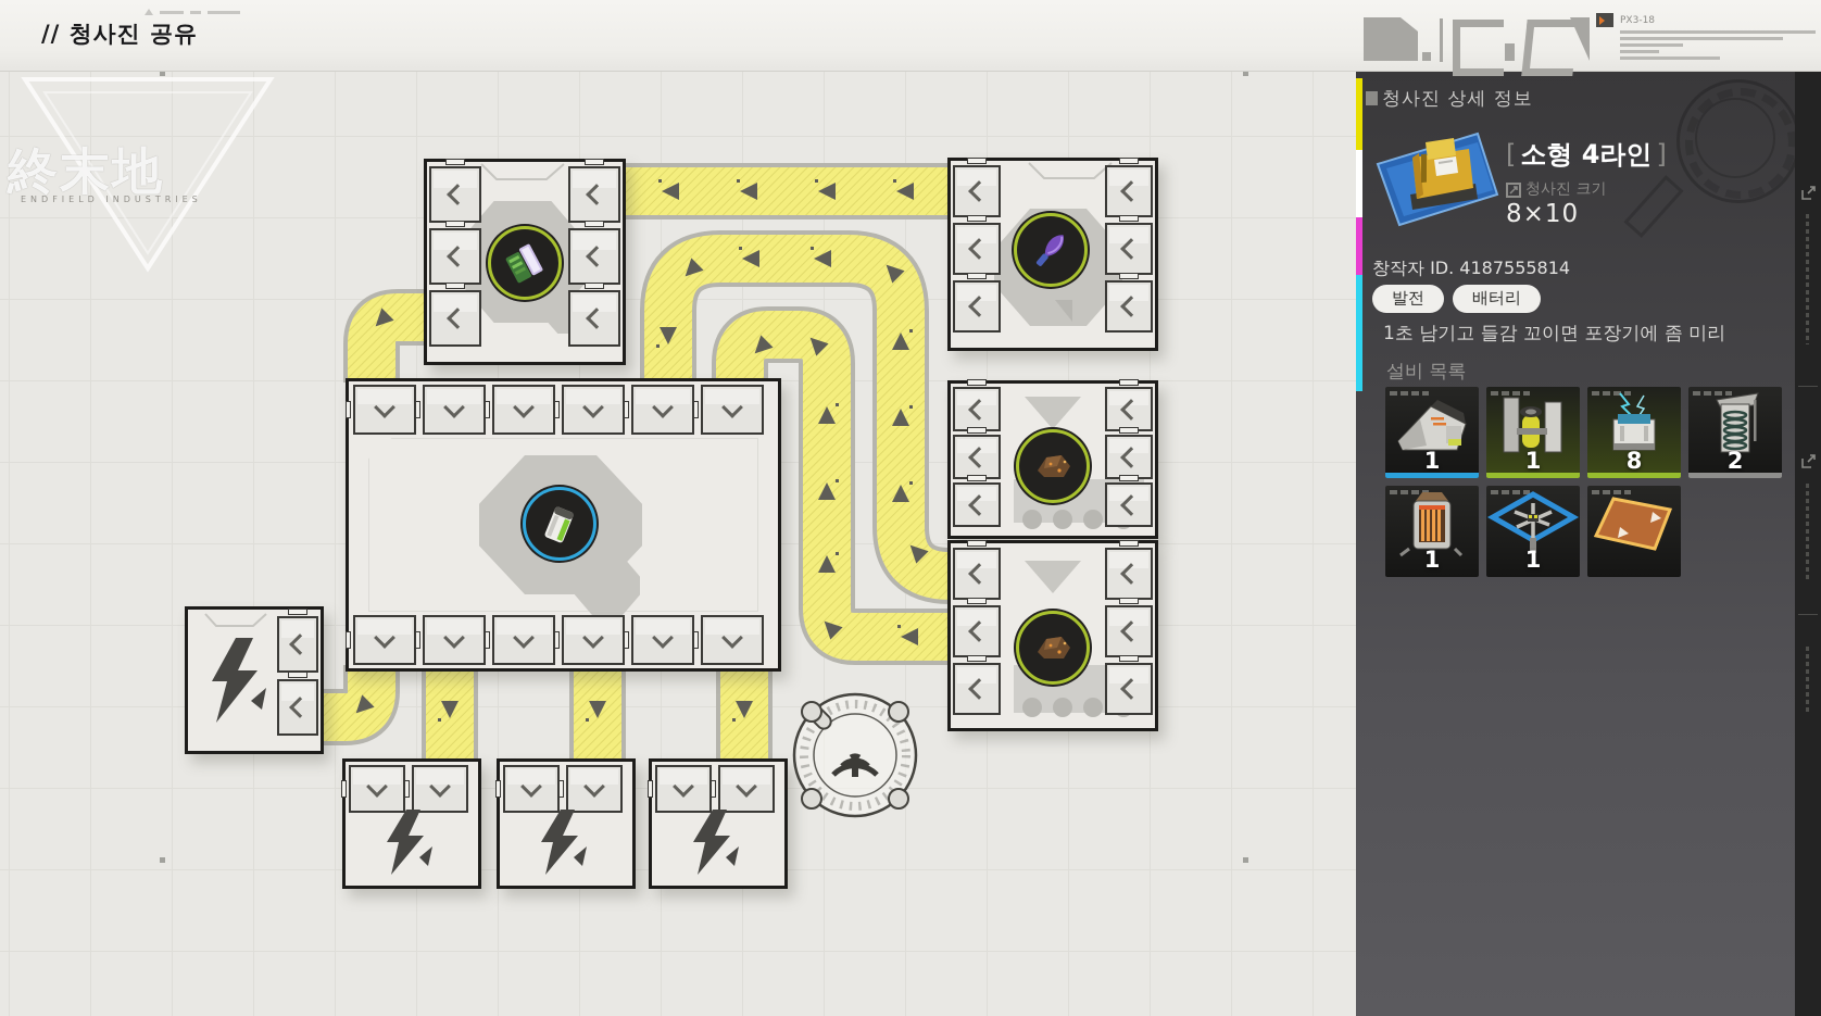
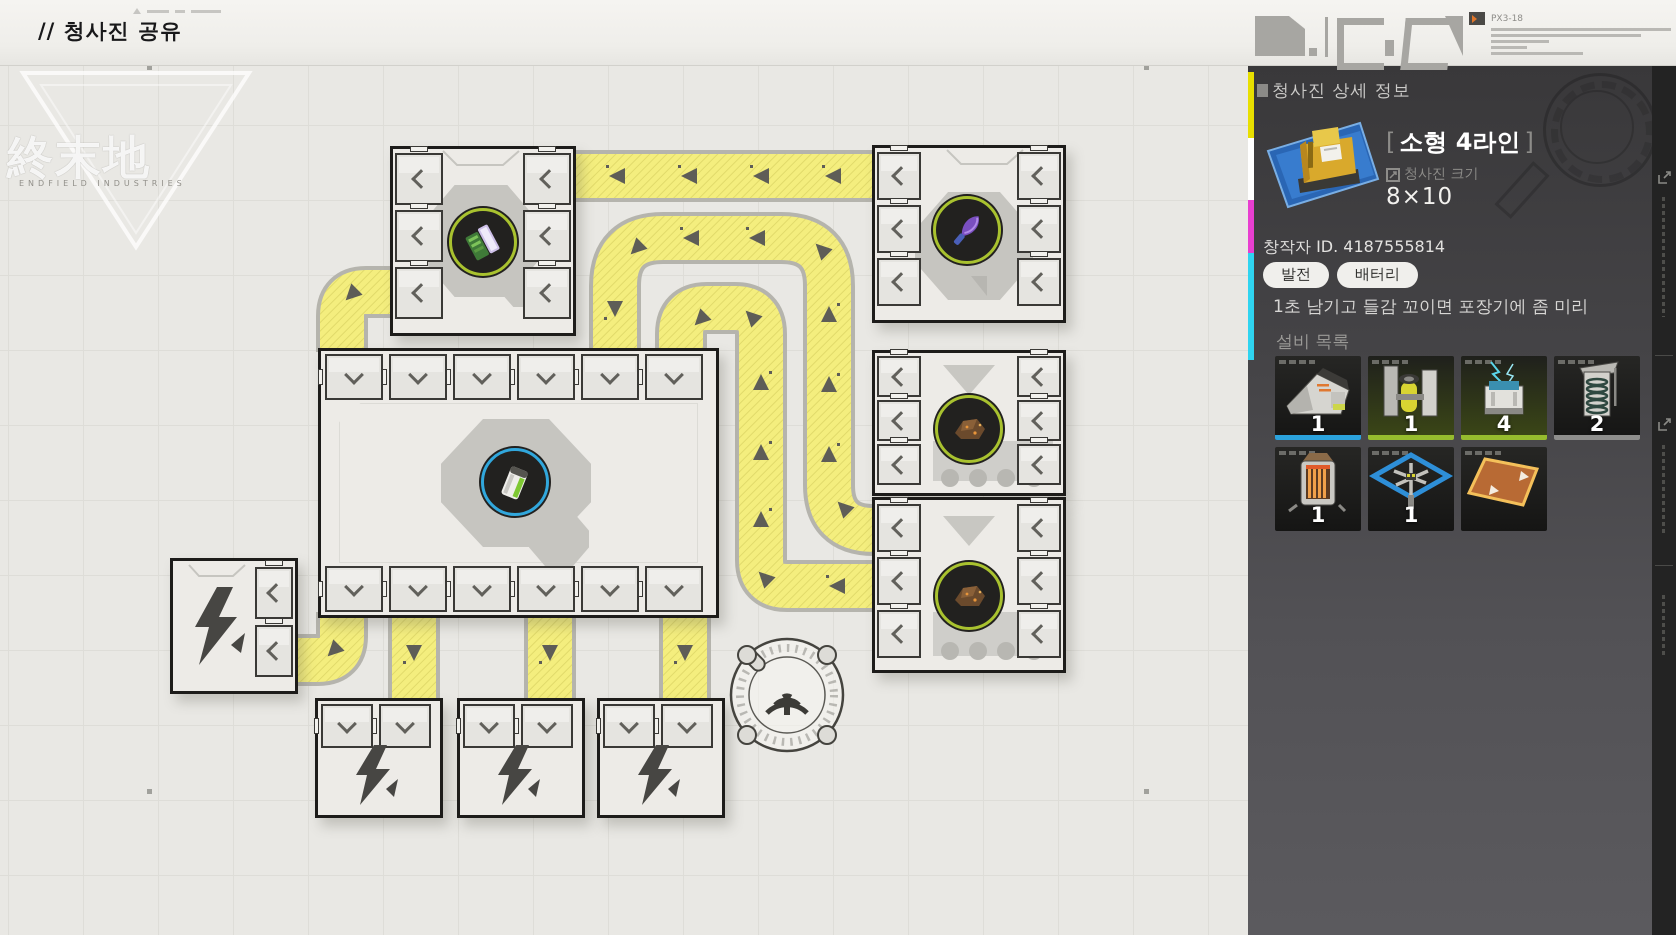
  // 청사진 공유
  PX3-18
  終末地
  ENDFIELD INDUSTRIES
  청사진 상세 정보
  [ 소형 4라인 ]
  청사진 크기
  8×10
  창작자 ID. 4187555814
  발전
  배터리
  1초 남기고 들감 꼬이면 포장기에 좀 미리
  설비 목록
  1
  1
- 8
+ 4
  2
  1
  1
